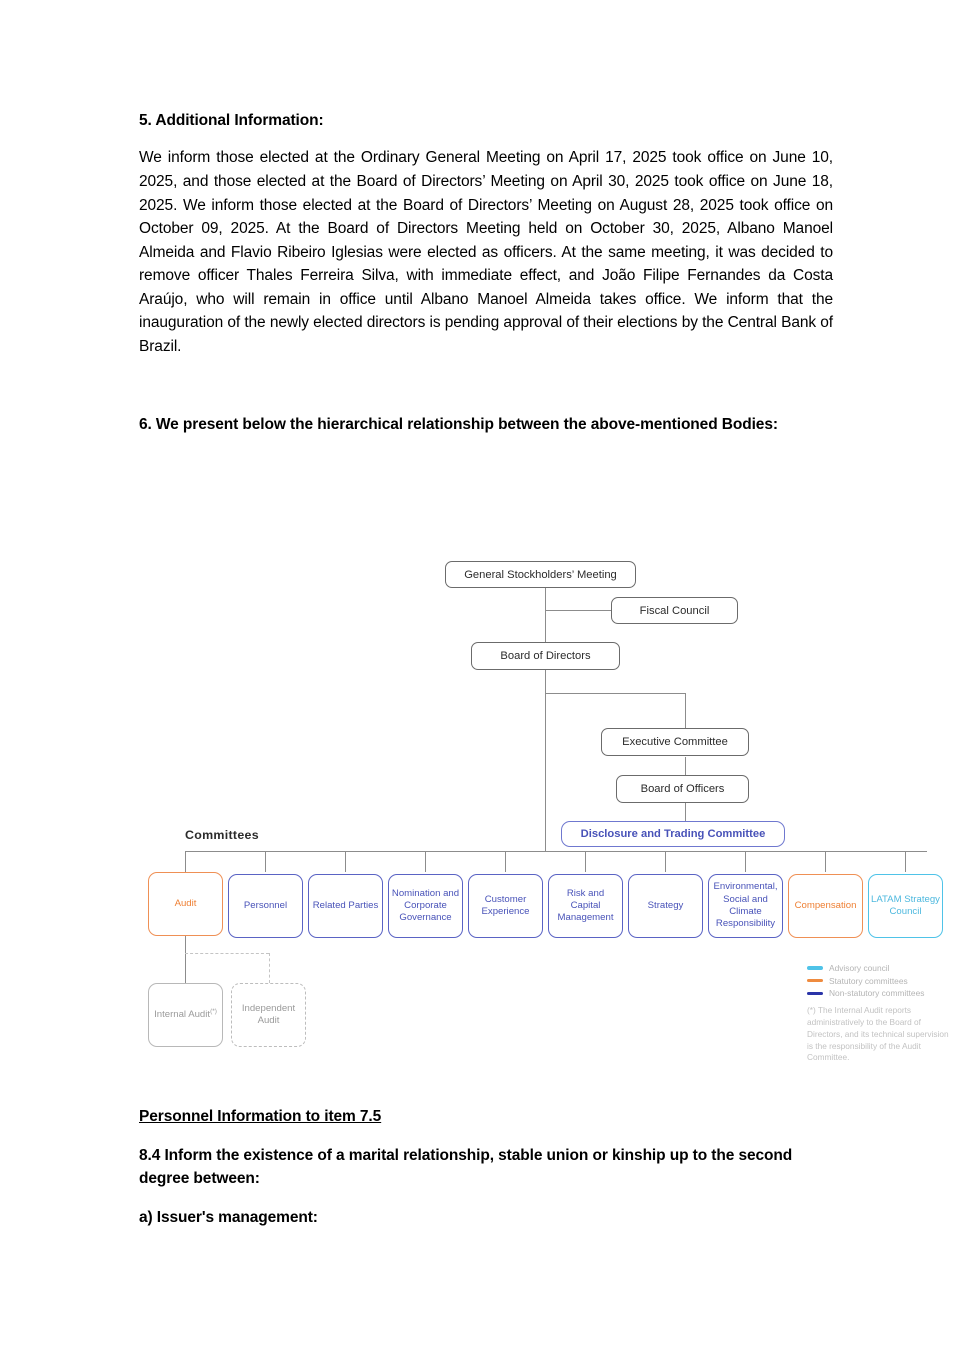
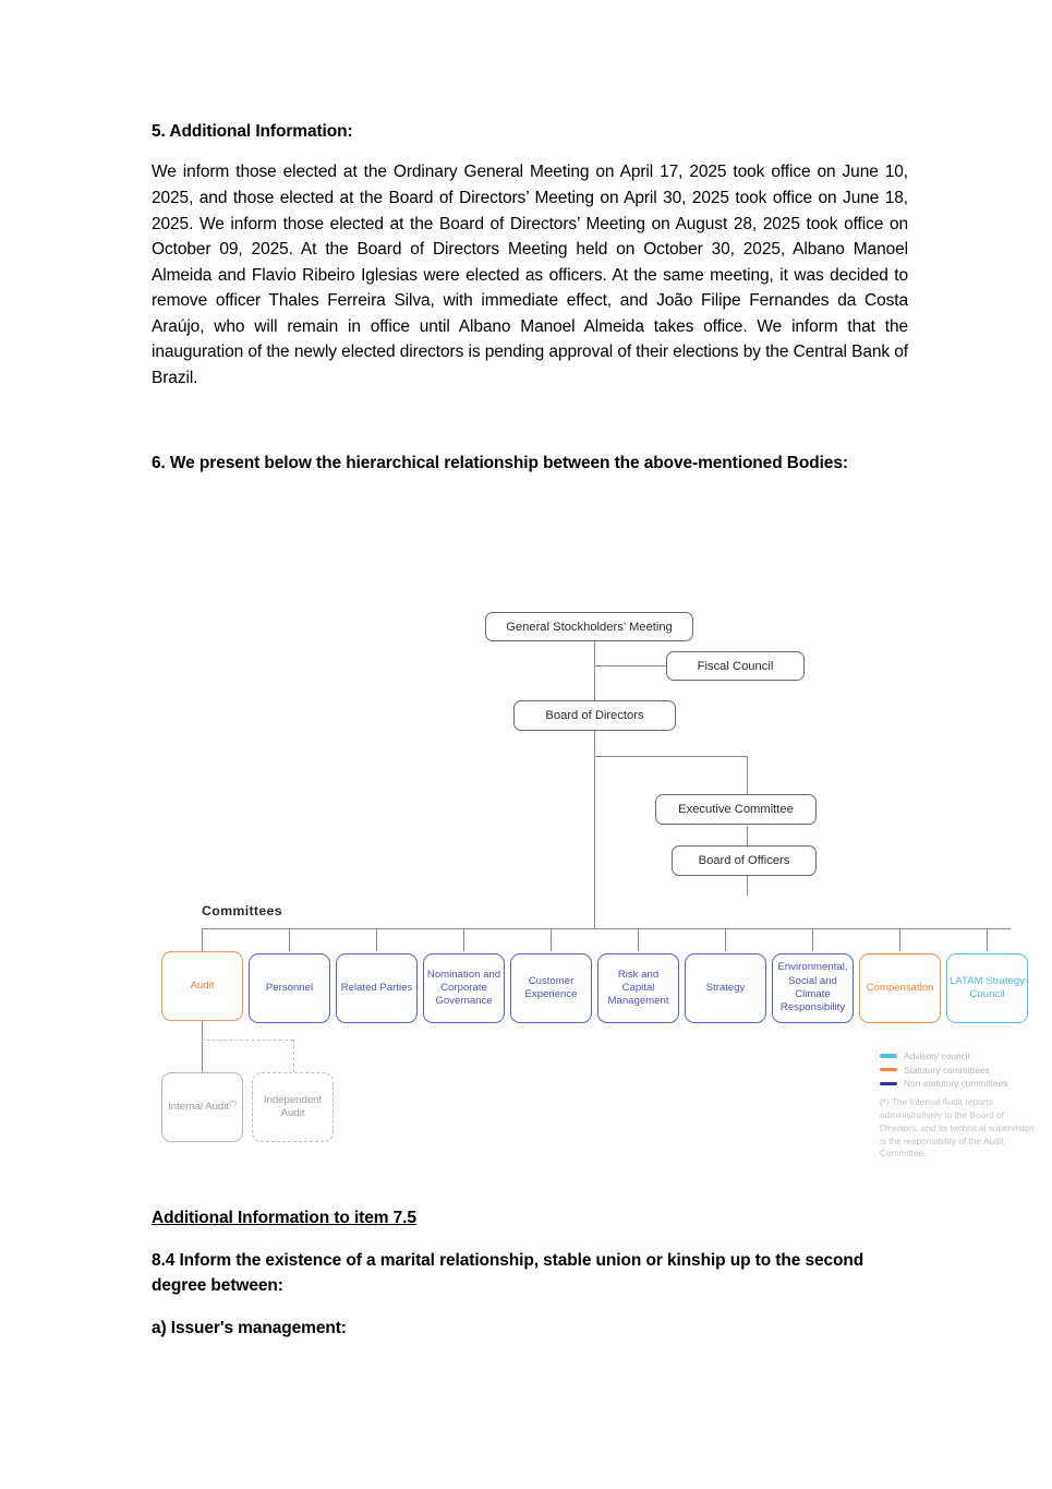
  5. Additional Information:
  We inform those elected at the Ordinary General Meeting on April 17, 2025 took office on June 10, 2025, and those elected at the Board of Directors’ Meeting on April 30, 2025 took office on June 18, 2025. We inform those elected at the Board of Directors’ Meeting on August 28, 2025 took office on October 09, 2025. At the Board of Directors Meeting held on October 30, 2025, Albano Manoel Almeida and Flavio Ribeiro Iglesias were elected as officers. At the same meeting, it was decided to remove officer Thales Ferreira Silva, with immediate effect, and João Filipe Fernandes da Costa Araújo, who will remain in office until Albano Manoel Almeida takes office. We inform that the inauguration of the newly elected directors is pending approval of their elections by the Central Bank of Brazil.
  6. We present below the hierarchical relationship between the above-mentioned Bodies:
  General Stockholders’ Meeting
  Fiscal Council
  Board of Directors
  Executive Committee
  Board of Officers
- Disclosure and Trading Committee
  Committees
  Audit
  Personnel
  Related Parties
  Nomination and Corporate Governance
  Customer Experience
  Risk and Capital Management
  Strategy
  Environmental, Social and Climate Responsibility
  Compensation
  LATAM Strategy Council
  Internal Audit
  Independent Audit
  Advisory council
  Statutory committees
  Non-statutory committees
  (*) The Internal Audit reports administratively to the Board of Directors, and its technical supervision is the responsibility of the Audit Committee.
- Personnel Information to item 7.5
+ Additional Information to item 7.5
  8.4 Inform the existence of a marital relationship, stable union or kinship up to the second degree between:
  a) Issuer's management:
